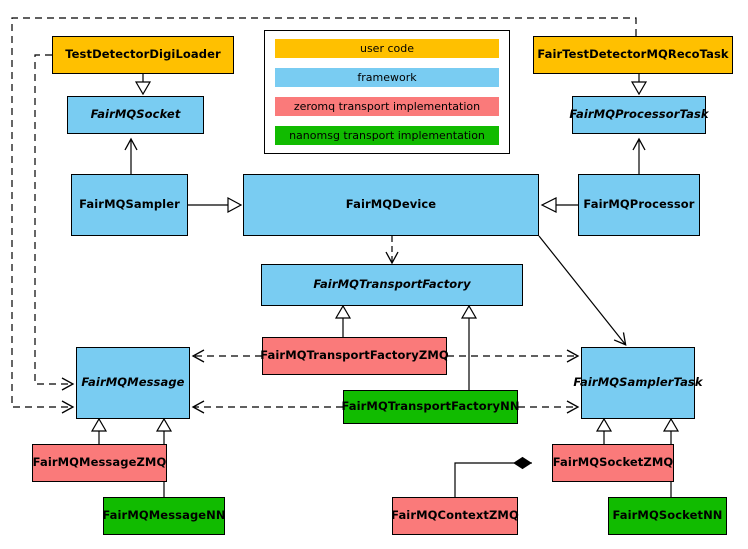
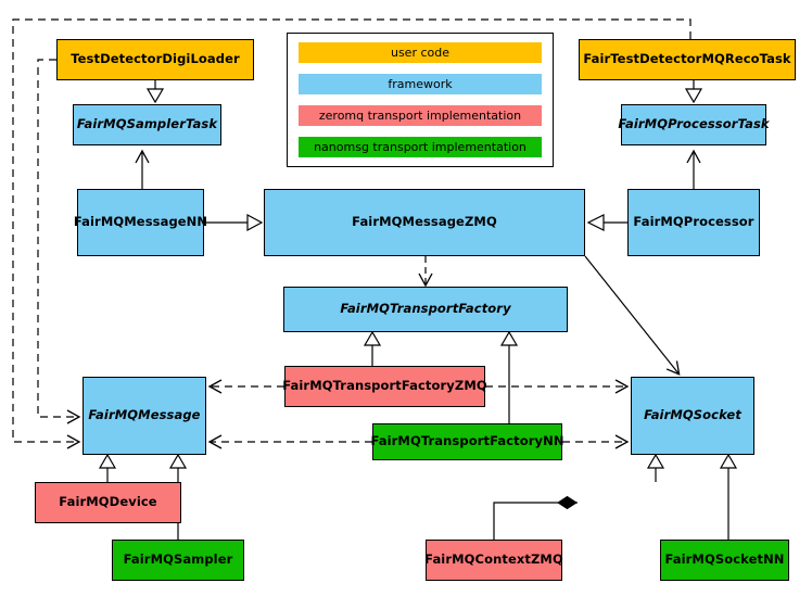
  TestDetectorDigiLoader
- FairMQSocket
+ FairMQSamplerTask
- FairMQSampler
+ FairMQMessageNN
- FairMQDevice
+ FairMQMessageZMQ
  FairMQProcessor
  FairTestDetectorMQRecoTask
  FairMQProcessorTask
  FairMQTransportFactory
  FairMQTransportFactoryZMQ
  FairMQTransportFactoryNN
  FairMQMessage
- FairMQSamplerTask
+ FairMQSocket
- FairMQMessageZMQ
+ FairMQDevice
- FairMQMessageNN
+ FairMQSampler
- FairMQSocketZMQ
  FairMQSocketNN
  FairMQContextZMQ
  user code
  framework
  zeromq transport implementation
  nanomsg transport implementation
